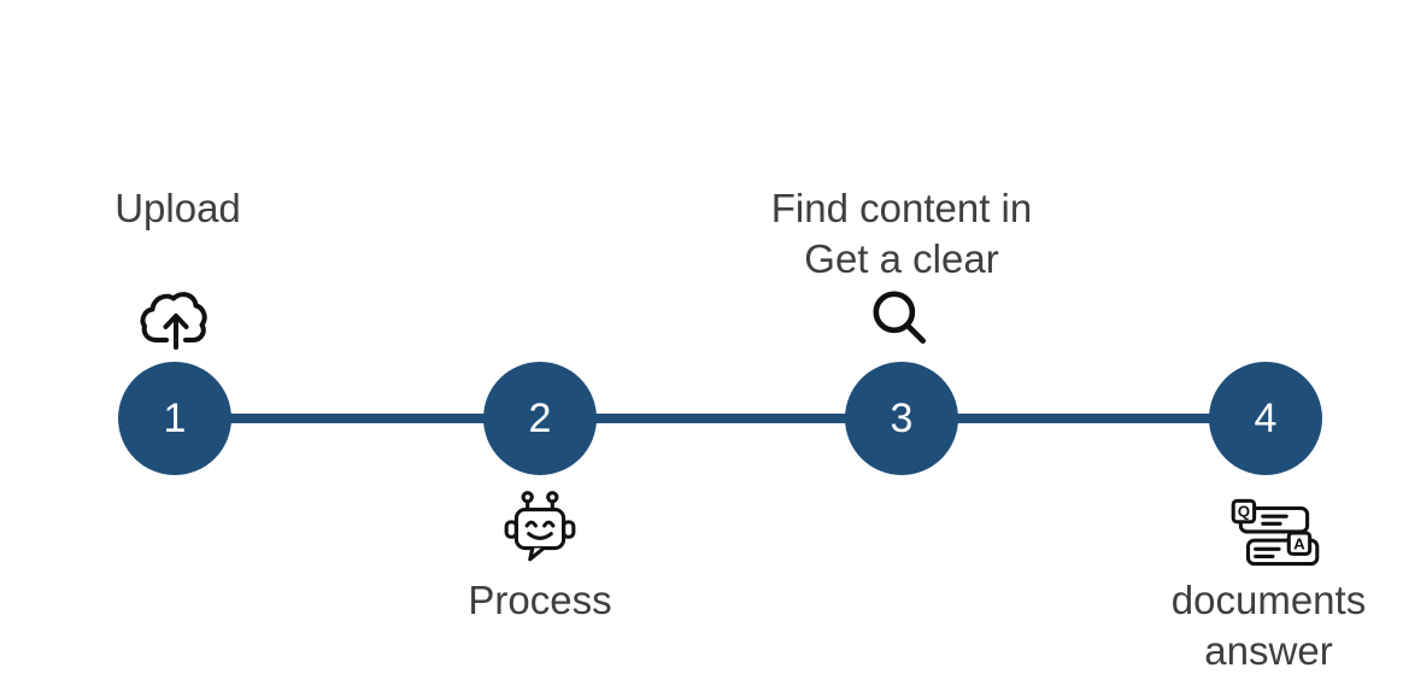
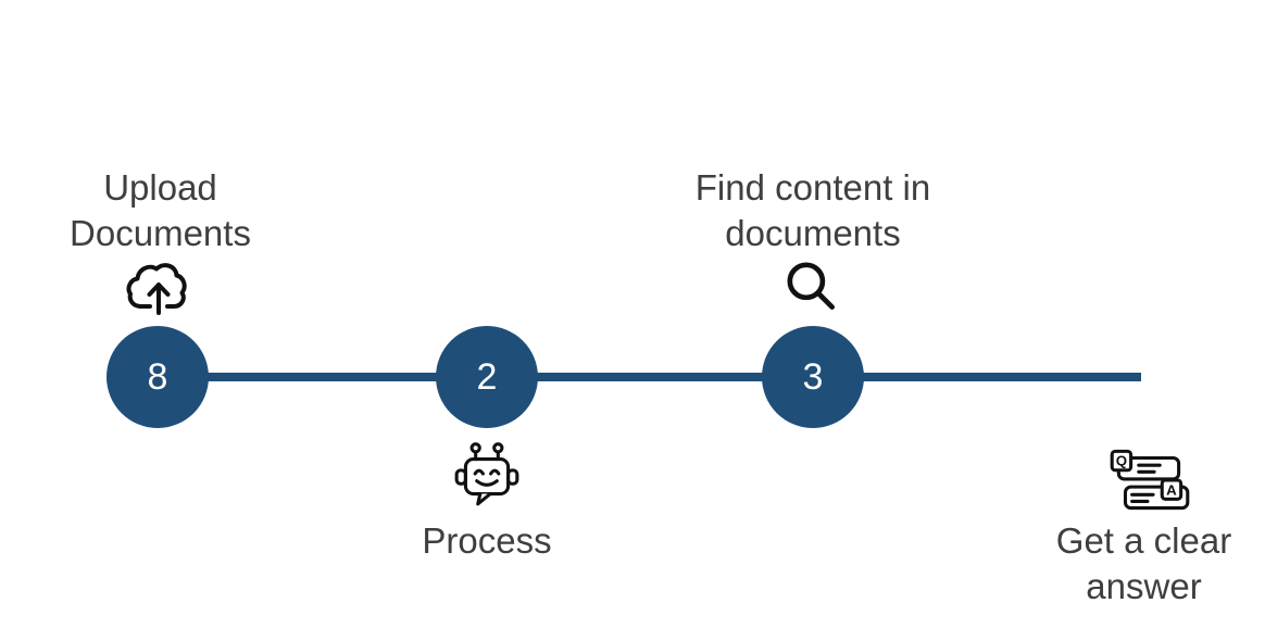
  Upload
+ Documents
- 1
+ 8
  2
  Process
  Find content in
- Get a clear
+ documents
  3
- 4
  Q
  A
- documents
+ Get a clear
  answer
